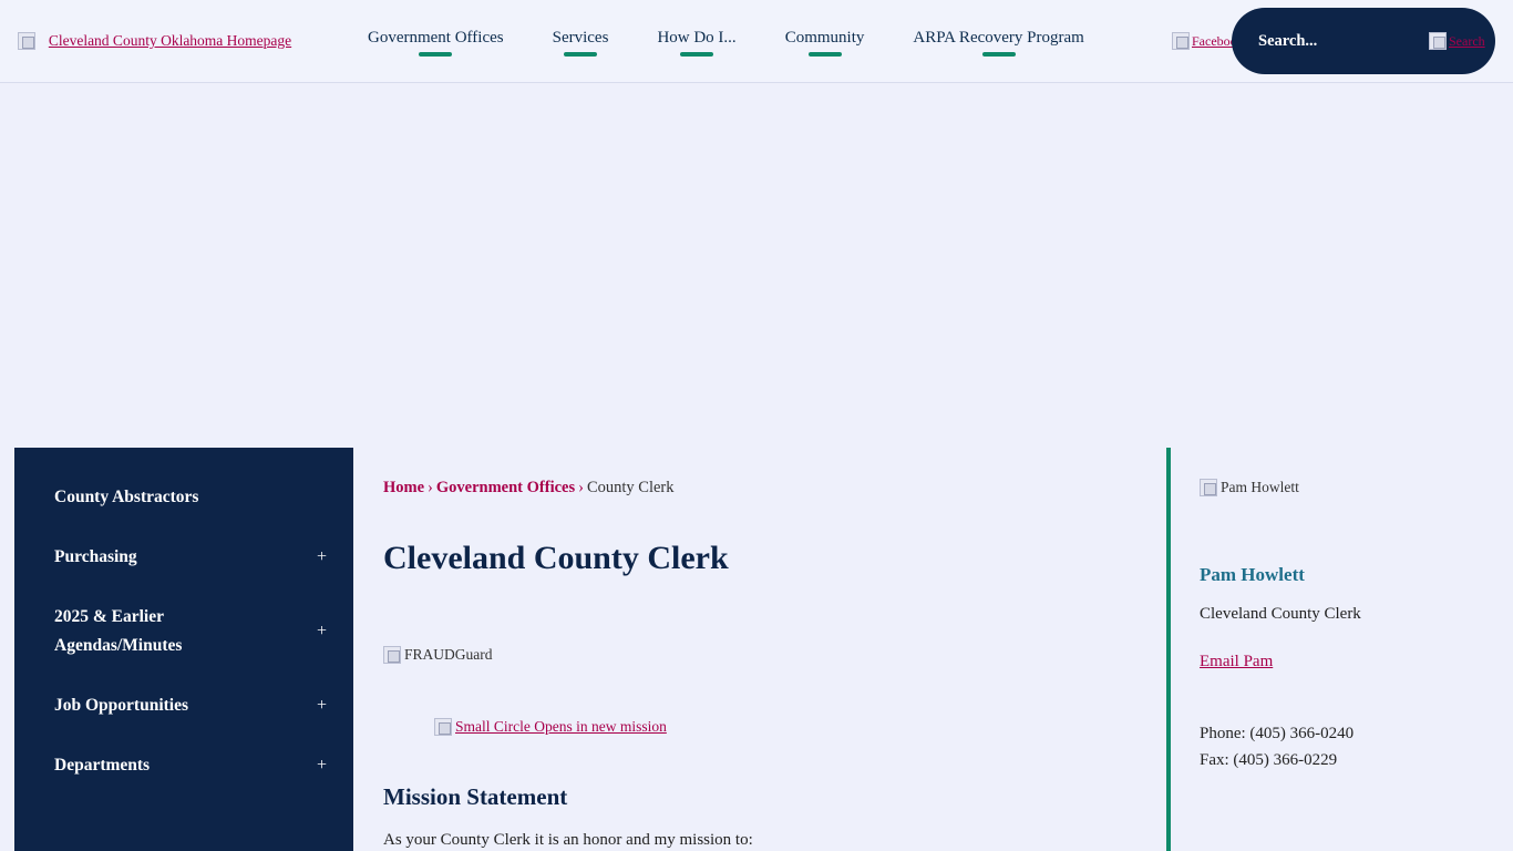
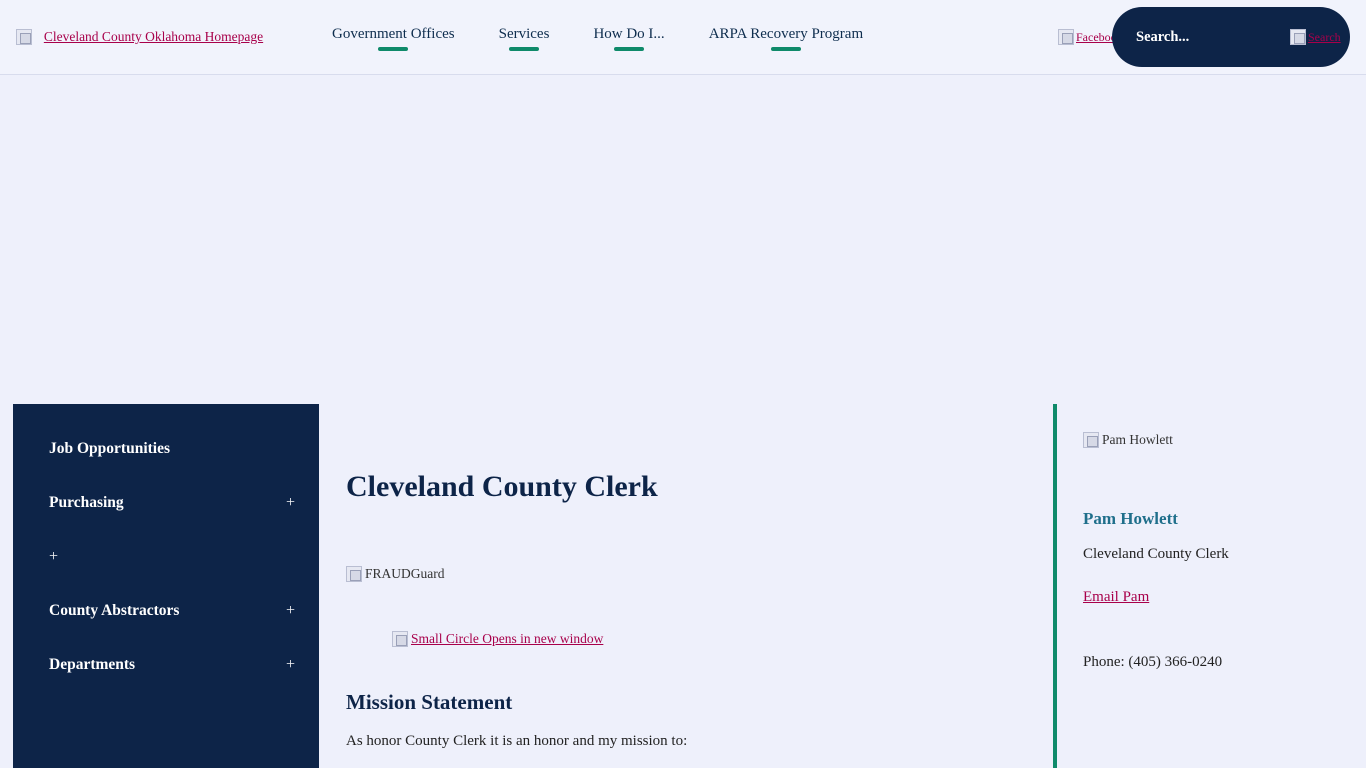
  Cleveland County Oklahoma Homepage
  Government Offices
  Services
  How Do I...
- Community
  ARPA Recovery Program
  Facebo
  Search...
  Search
- County Abstractors
+ Job Opportunities
  Purchasing
  +
- 2025 & Earlier Agendas/Minutes
  +
- Job Opportunities
+ County Abstractors
  +
  Departments
  +
- Home › Government Offices › County Clerk
  Cleveland County Clerk
  FRAUDGuard
- Small Circle Opens in new mission
+ Small Circle Opens in new window
  Mission Statement
- As your County Clerk it is an honor and my mission to:
+ As honor County Clerk it is an honor and my mission to:
  Pam Howlett
  Pam Howlett
  Cleveland County Clerk
  Email Pam
  Phone: (405) 366-0240
- Fax: (405) 366-0229
